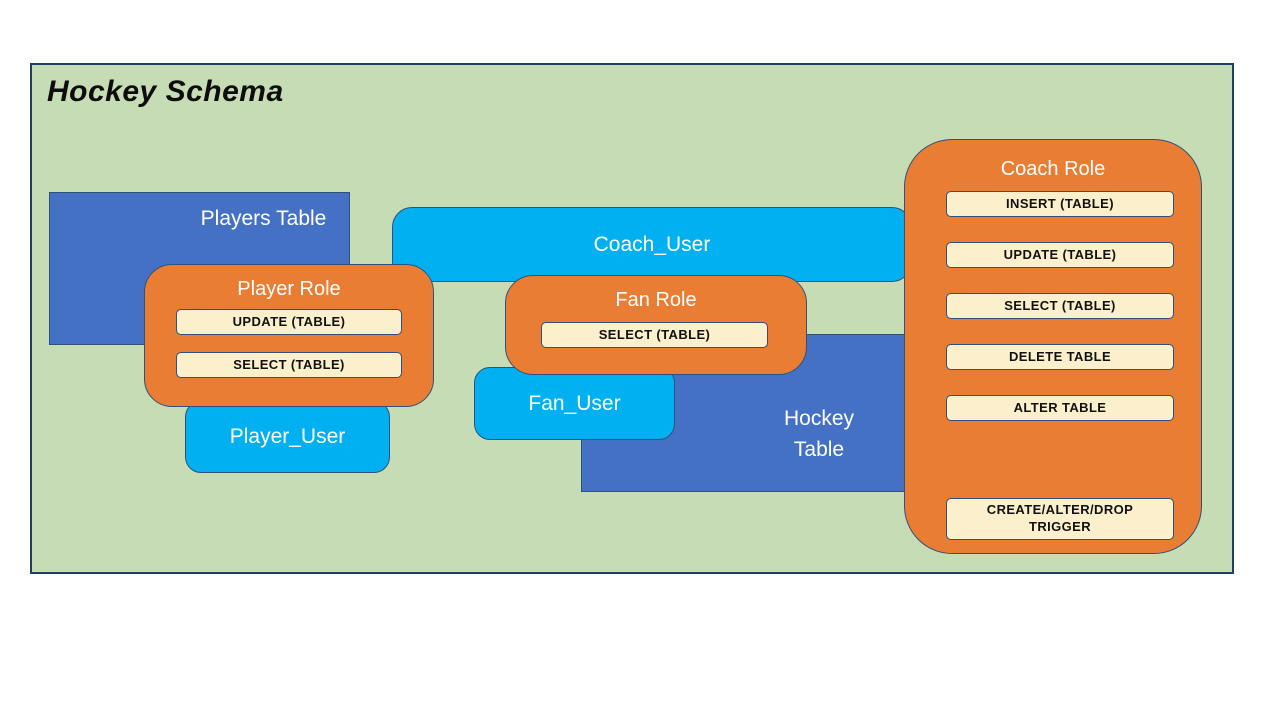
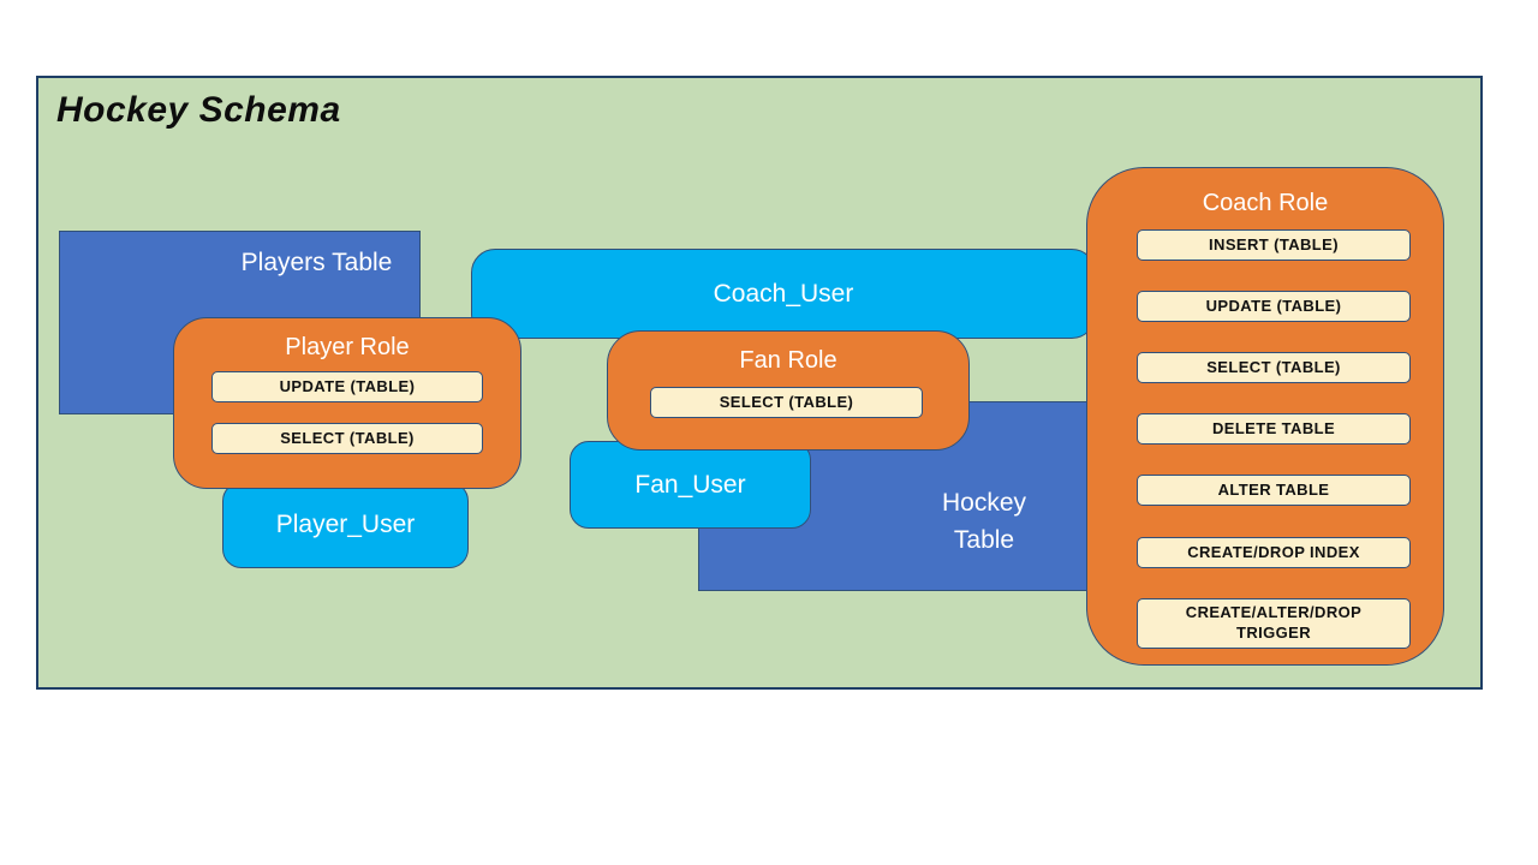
  Hockey Schema
  Players Table
  Hockey
  Table
  Coach_User
  Player_User
  Fan_User
  Player Role
  UPDATE (TABLE)
  SELECT (TABLE)
  Fan Role
  SELECT (TABLE)
  Coach Role
  INSERT (TABLE)
  UPDATE (TABLE)
  SELECT (TABLE)
  DELETE TABLE
  ALTER TABLE
+ CREATE/DROP INDEX
  CREATE/ALTER/DROP TRIGGER
